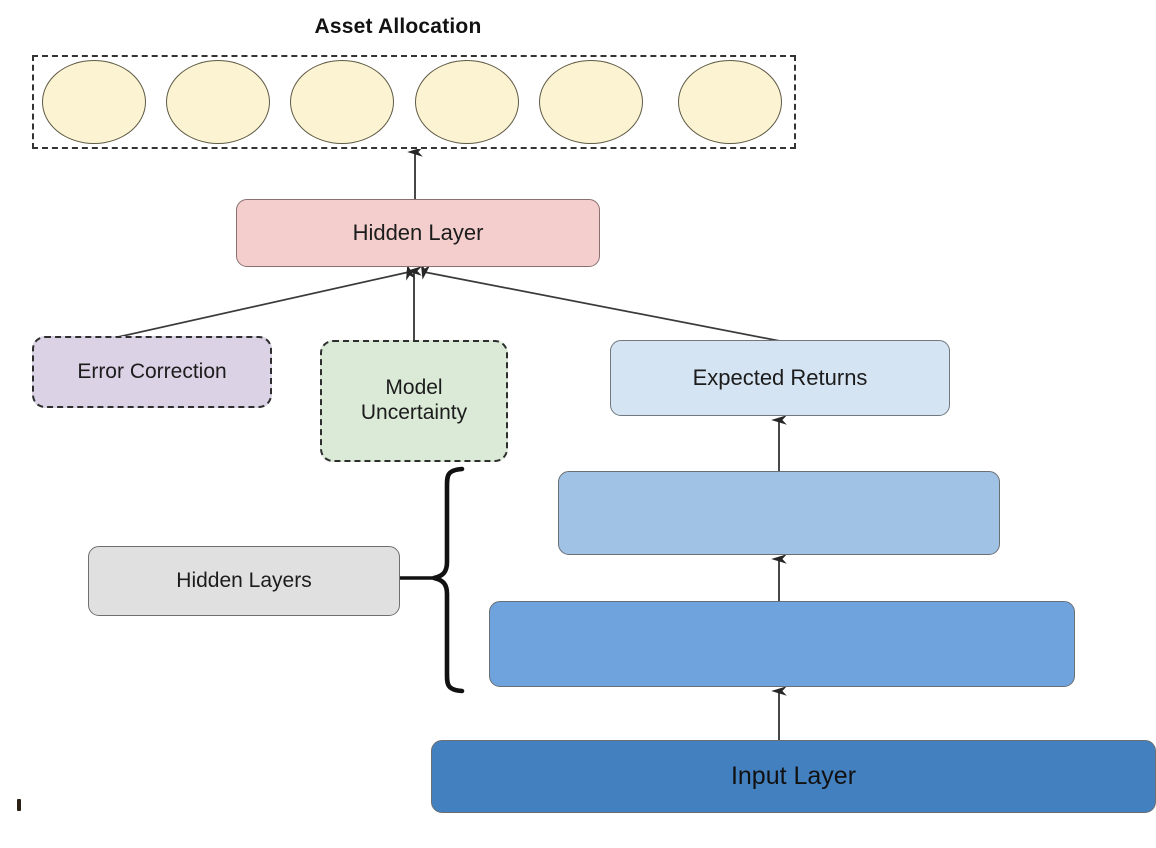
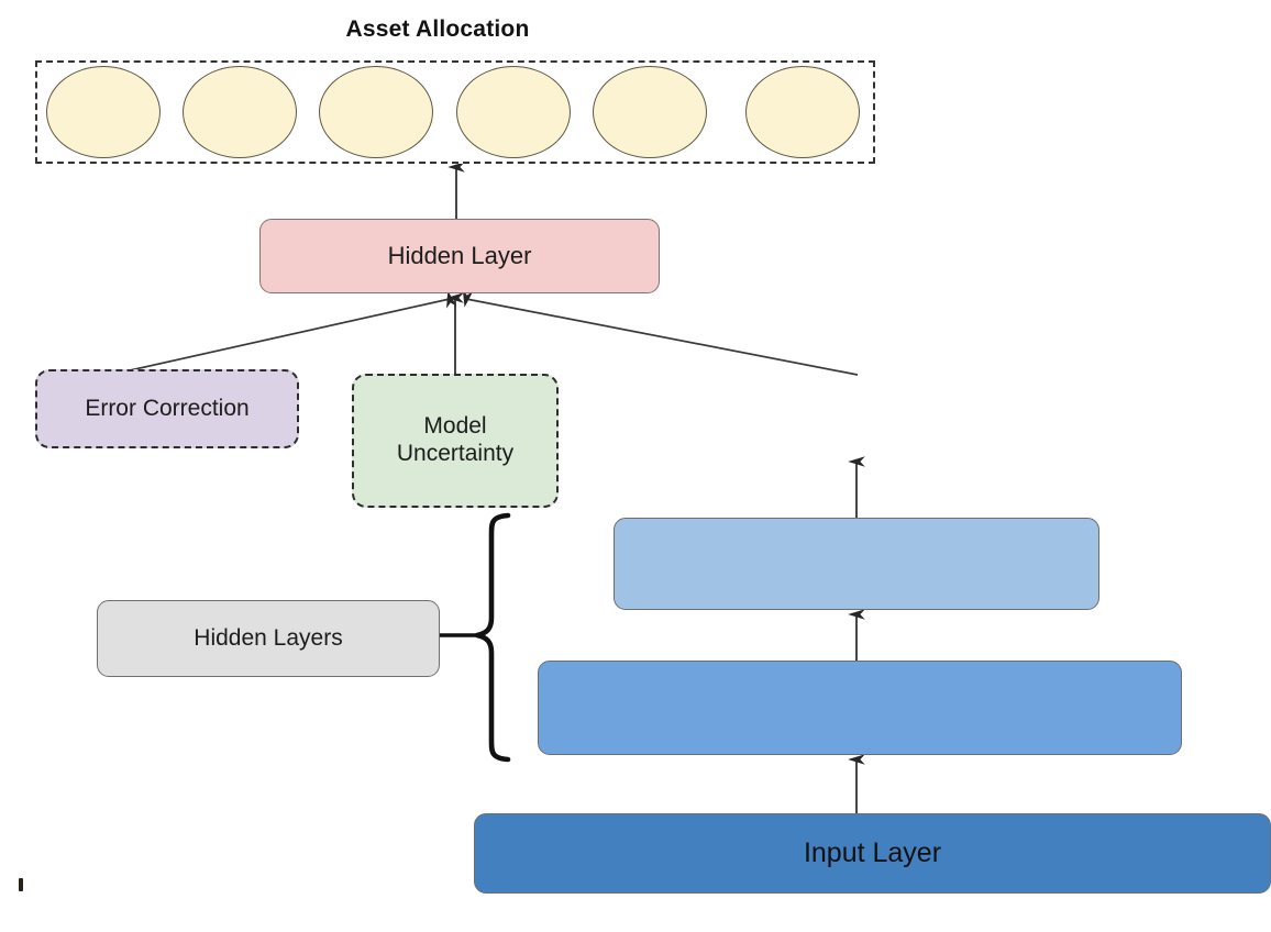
  Asset Allocation
  Hidden Layer
  Error Correction
  Model
  Uncertainty
- Expected Returns
  Input Layer
  Hidden Layers
